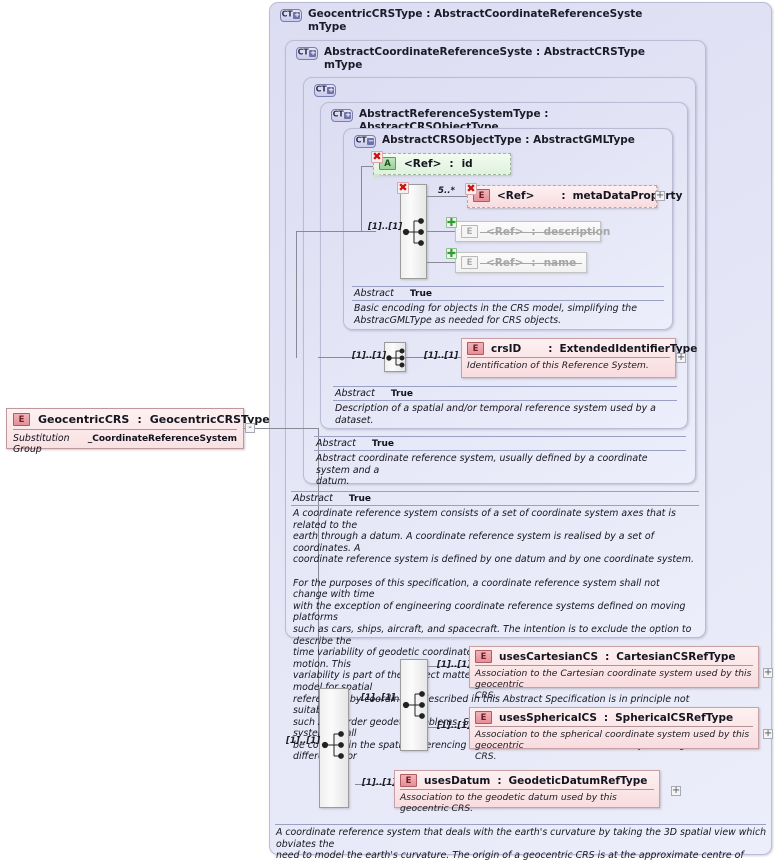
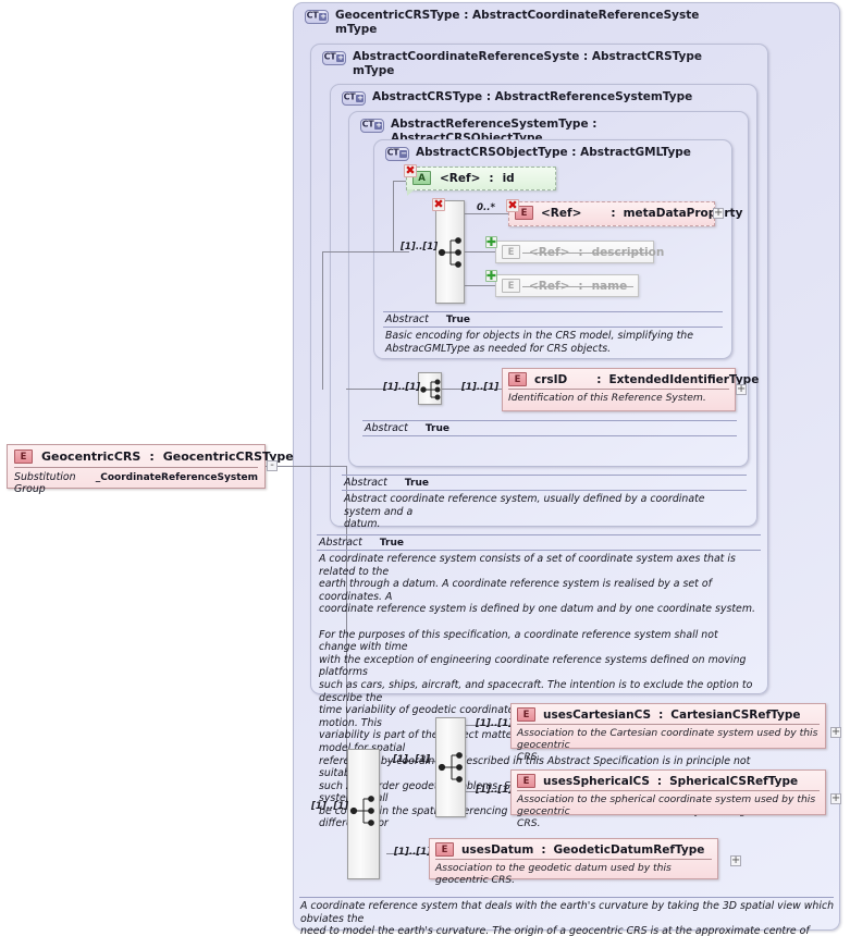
  CT
  +
  GeocentricCRSType : AbstractCoordinateReferenceSyste
  mType
  CT
  +
  AbstractCoordinateReferenceSyste : AbstractCRSType
  mType
  CT
  +
+ AbstractCRSType : AbstractReferenceSystemType
  CT
  +
  AbstractReferenceSystemType : AbstractCRSObjectType
  CT
  −
  AbstractCRSObjectType : AbstractGMLType
  A
  <Ref>
  :
  id
  ✖
  ✖
  [1]..[1]
- 5..*
+ 0..*
  E
  <Ref>
  :
  metaDataProrty
  ✖
  +
  E
  ✚
  E
  ✚
  Abstract
  True
  Basic encoding for objects in the CRS model, simplifying the
  AbstracGMLType as needed for CRS objects.
  [1]..[1]
  [1]..[1]
  E
  crsID
  :
  ExtendedIdentifierType
  Identification of this Reference System.
  +
  Abstract
  True
- Description of a spatial and/or temporal reference system used by a dataset.
  Abstract
  True
  Abstract coordinate reference system, usually defined by a coordinate system and a
  datum.
  Abstract
  True
  A coordinate reference system consists of a set of coordinate system axes that is related to the
  earth through a datum. A coordinate reference system is realised by a set of coordinates. A
  coordinate reference system is defined by one datum and by one coordinate system.
  For the purposes of this specification, a coordinate reference system shall not change with time
  with the exception of engineering coordinate reference systems defined on moving platforms
  such as cars, ships, aircraft, and spacecraft. The intention is to exclude the option to describe the
  refer by coordinescribed in this Abstract Specification is in principle not suita
  [1]..[1]
  [1]..[1]
  [1]..[1
  E
  usesCartesianCS
  :
  CartesianCSRefType
  Association to the Cartesian coordinate system used by this geocentric
  CRS.
  +
  [1]..[1
  E
  usesSphericalCS
  :
  SphericalCSRefType
  Association to the spherical coordinate system used by this geocentric
  CRS.
  +
  [1]..[1
  E
  usesDatum
  :
  GeodeticDatumRefType
  Association to the geodetic datum used by this geocentric CRS.
  +
  A coordinate reference system that deals with the earth's curvature by taking the 3D spatial view which obviates the
  need to model the earth's curvature. The origin of a geocentric CRS is at the approximate centre of
  E
  GeocentricCRS
  :
  GeocentricCRSType
  Substitution Group
  _CoordinateReferenceSystem
  -
